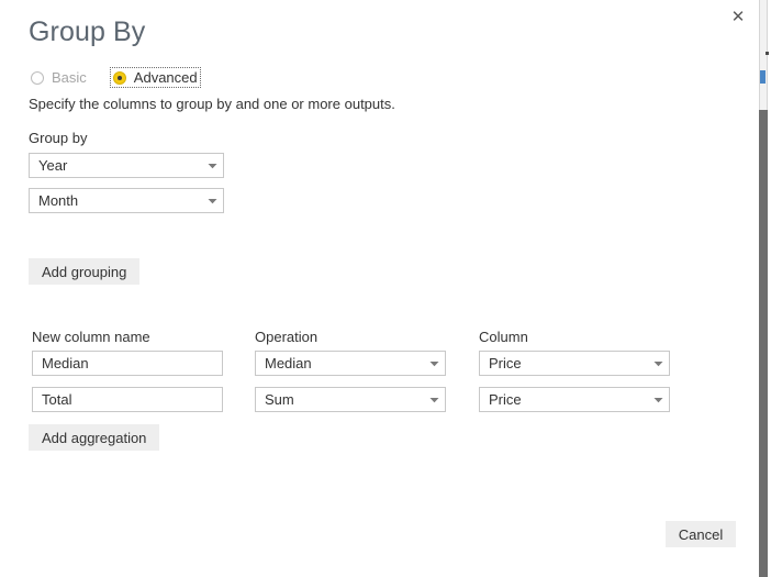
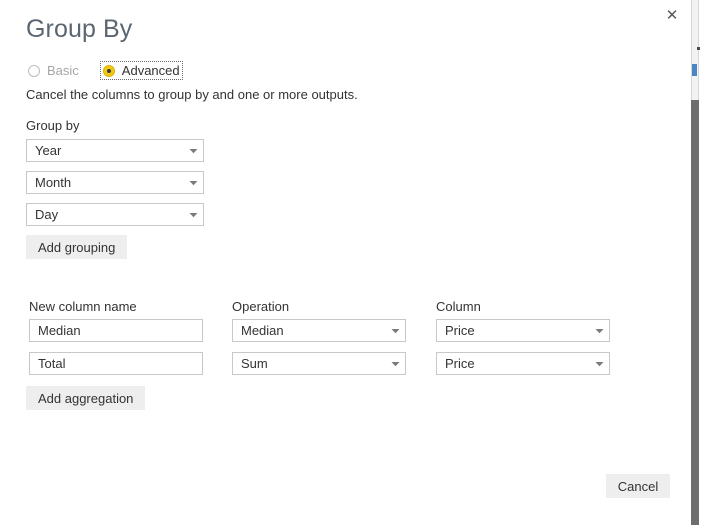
  ✕
  Group By
  Basic
  Advanced
- Specify the columns to group by and one or more outputs.
+ Cancel the columns to group by and one or more outputs.
  Group by
  Year
  Month
+ Day
  Add grouping
  New column name
  Operation
  Column
  Median
  Median
  Price
  Total
  Sum
  Price
  Add aggregation
  Cancel
